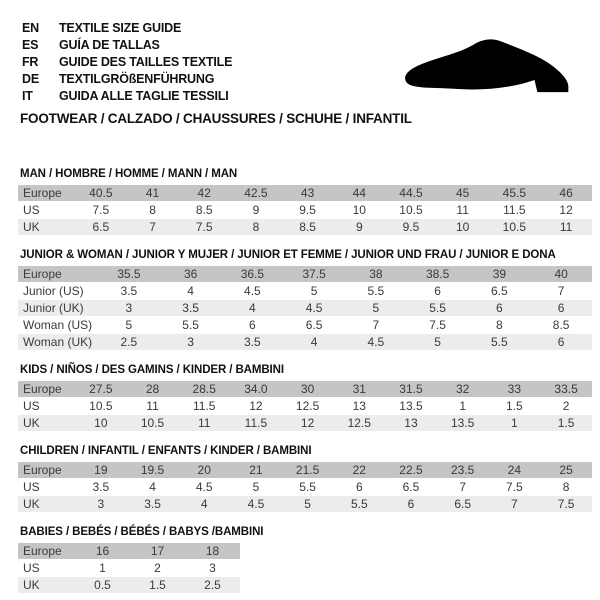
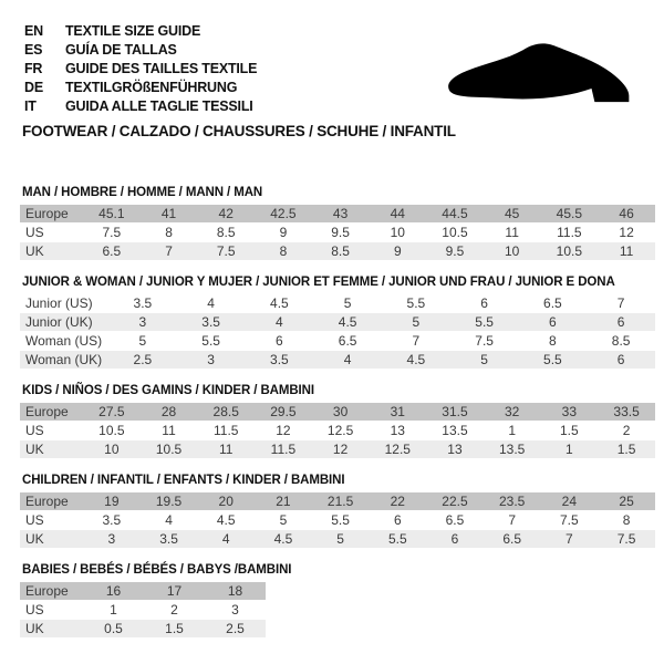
  EN
  TEXTILE SIZE GUIDE
  ES
  GUÍA DE TALLAS
  FR
  GUIDE DES TAILLES TEXTILE
  DE
  TEXTILGRÖßENFÜHRUNG
  IT
  GUIDA ALLE TAGLIE TESSILI
  FOOTWEAR / CALZADO / CHAUSSURES / SCHUHE / INFANTIL
  MAN / HOMBRE / HOMME / MANN / MAN
- Europe	40.5	41	42	42.5	43	44	44.5	45	45.5	46
+ Europe	45.1	41	42	42.5	43	44	44.5	45	45.5	46
  US	7.5	8	8.5	9	9.5	10	10.5	11	11.5	12
  UK	6.5	7	7.5	8	8.5	9	9.5	10	10.5	11
  JUNIOR & WOMAN / JUNIOR Y MUJER / JUNIOR ET FEMME / JUNIOR UND FRAU / JUNIOR E DONA
- Europe	35.5	36	36.5	37.5	38	38.5	39	40
  Junior (US)	3.5	4	4.5	5	5.5	6	6.5	7
  Junior (UK)	3	3.5	4	4.5	5	5.5	6	6
  Woman (US)	5	5.5	6	6.5	7	7.5	8	8.5
  Woman (UK)	2.5	3	3.5	4	4.5	5	5.5	6
  KIDS / NIÑOS / DES GAMINS / KINDER / BAMBINI
- Europe	27.5	28	28.5	34.0	30	31	31.5	32	33	33.5
+ Europe	27.5	28	28.5	29.5	30	31	31.5	32	33	33.5
  US	10.5	11	11.5	12	12.5	13	13.5	1	1.5	2
  UK	10	10.5	11	11.5	12	12.5	13	13.5	1	1.5
  CHILDREN / INFANTIL / ENFANTS / KINDER / BAMBINI
  Europe	19	19.5	20	21	21.5	22	22.5	23.5	24	25
  US	3.5	4	4.5	5	5.5	6	6.5	7	7.5	8
  UK	3	3.5	4	4.5	5	5.5	6	6.5	7	7.5
  BABIES / BEBÉS / BÉBÉS / BABYS /BAMBINI
  Europe	16	17	18
  US	1	2	3
  UK	0.5	1.5	2.5
